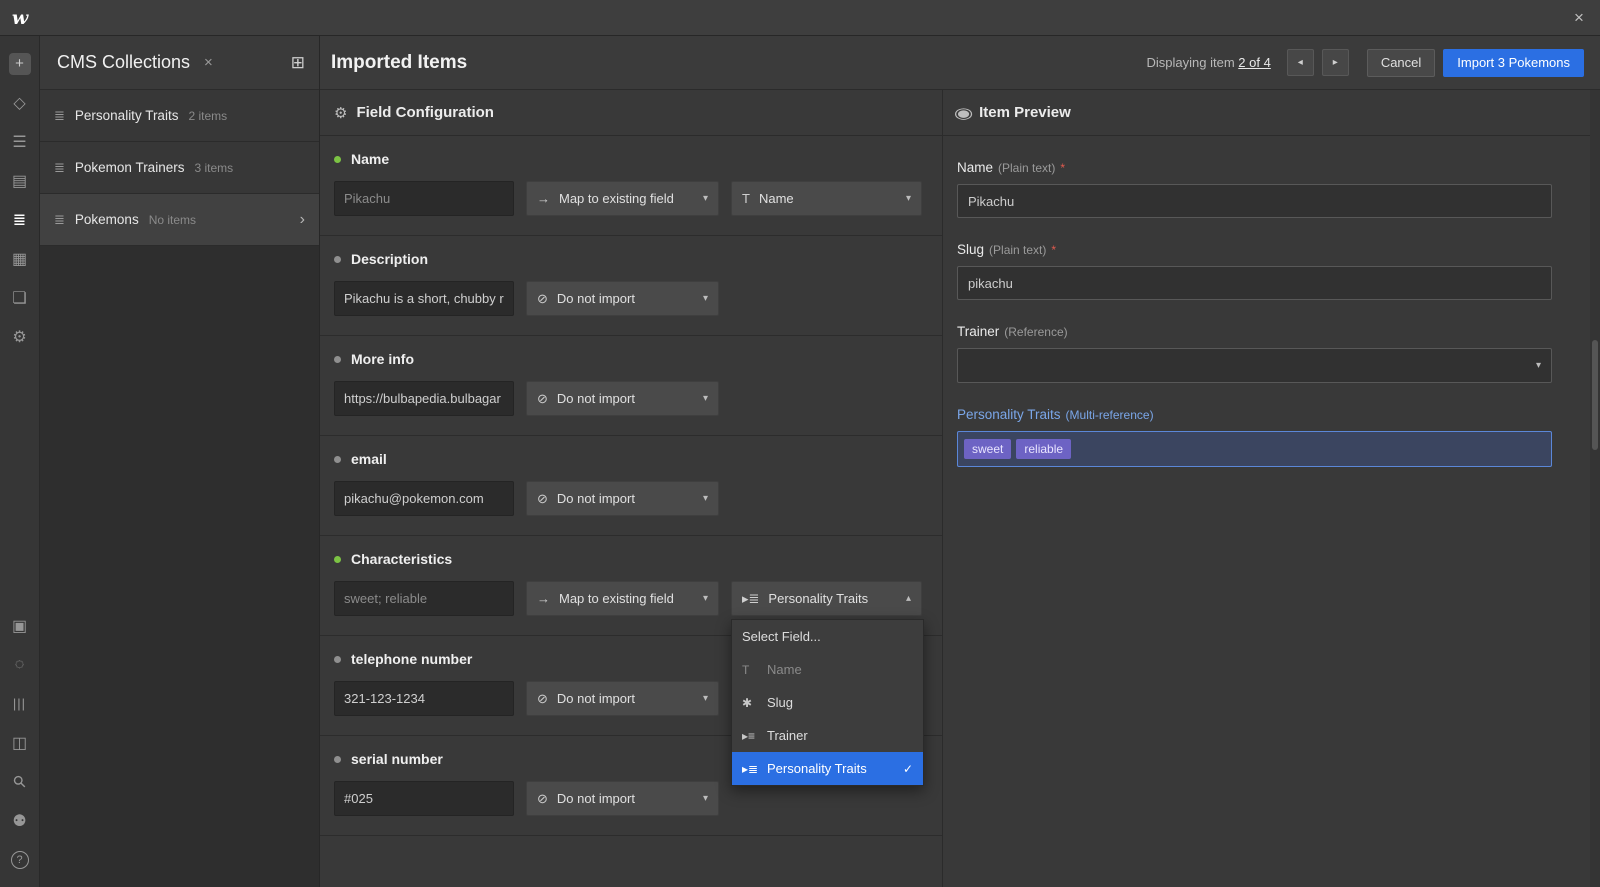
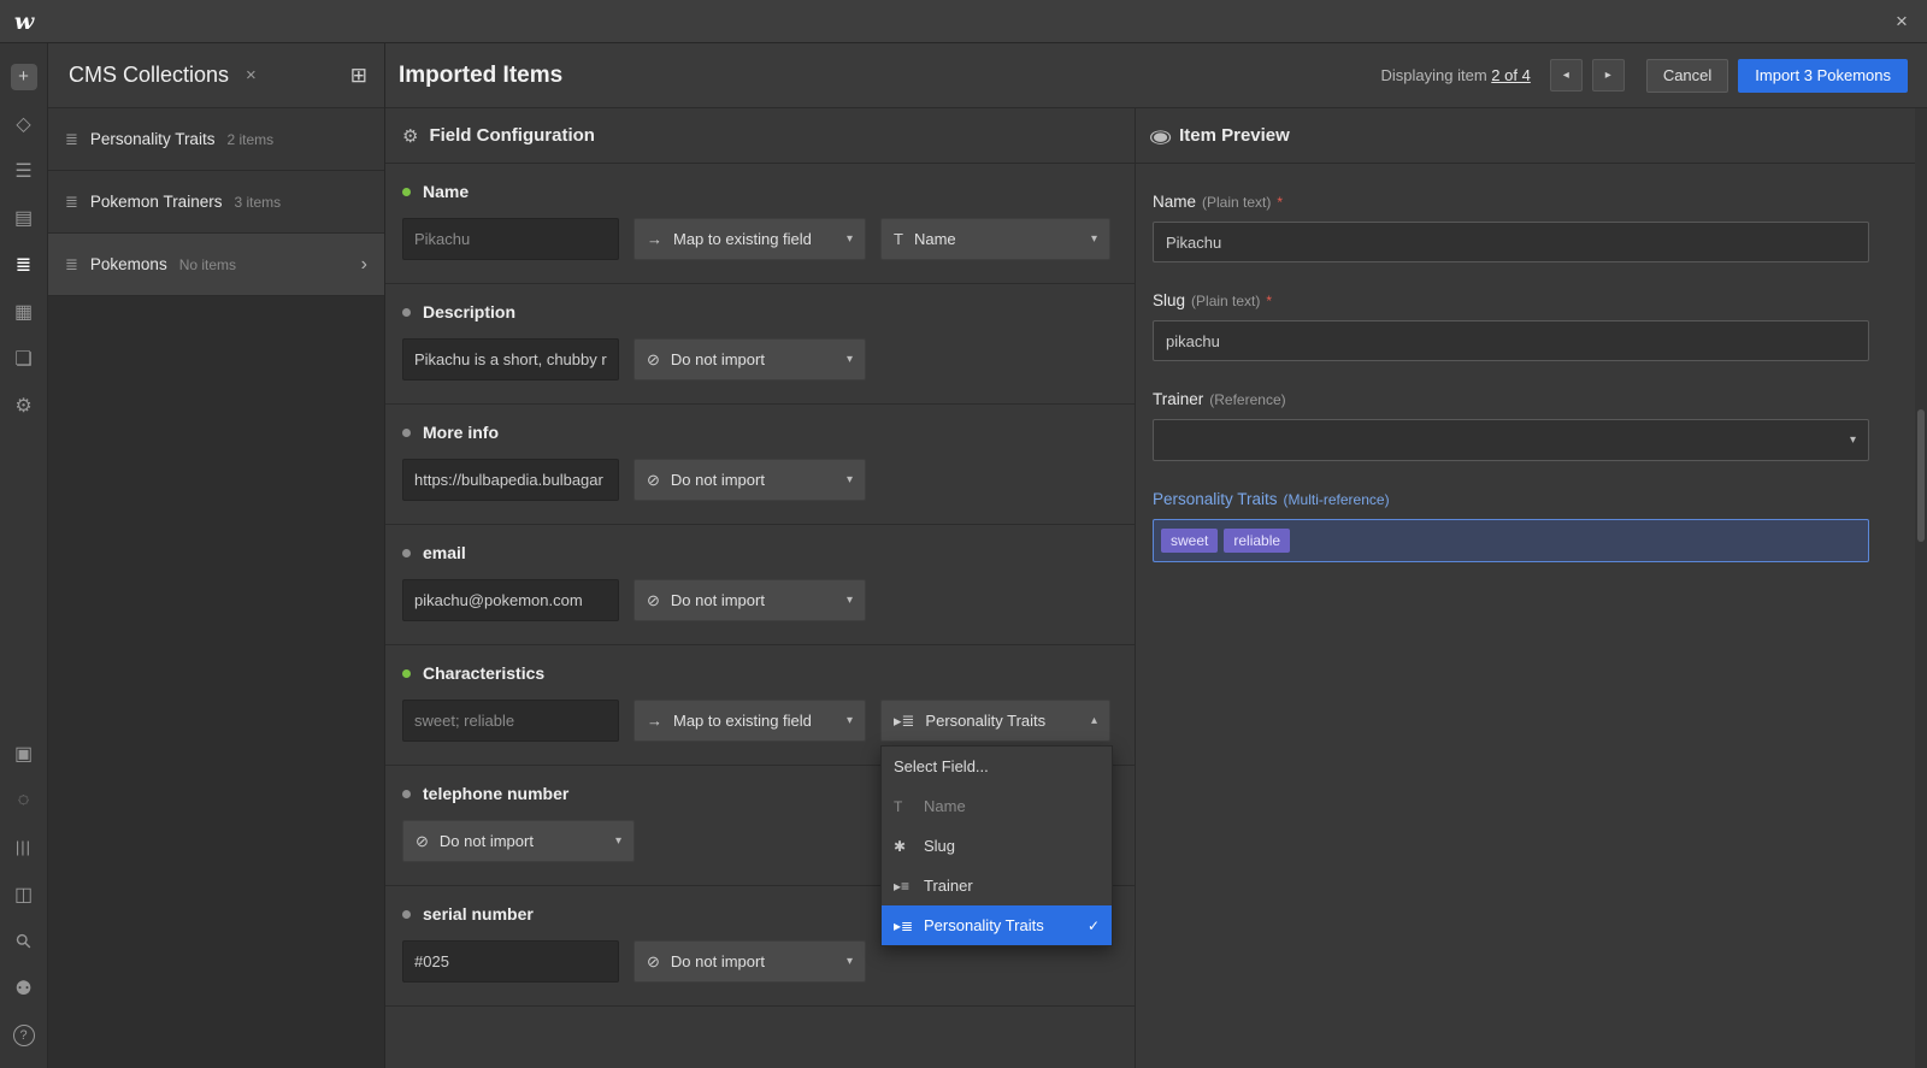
  w
  ×
  +
  ◇
  ☰
  ▤
  ≣
  ▦
  ❏
  ⚙
  ▣
  ◌
  |||
  ◫
  ⚉
  ?
  CMS Collections
  ×
  ⊞
  ≣
  Personality Traits
  2 items
  ≣
  Pokemon Trainers
  3 items
  ≣
  Pokemons
  No items
  ›
  Imported Items
  Displaying item 2 of 4
  ◂
  ▸
  Cancel
  Import 3 Pokemons
  ⚙
  Field Configuration
  Name
  Pikachu
  →
  Map to existing field
  ▾
  T
  Name
  ▾
  Description
  Pikachu is a short, chubby r
  ⊘
  Do not import
  ▾
  More info
  https://bulbapedia.bulbagar
  ⊘
  Do not import
  ▾
  email
  pikachu@pokemon.com
  ⊘
  Do not import
  ▾
  Characteristics
  sweet; reliable
  →
  Map to existing field
  ▾
  ▸≣
  Personality Traits
  ▴
  Select Field...
  T
  Name
  ✱
  Slug
  ▸≡
  Trainer
  ▸≣
  Personality Traits
  ✓
  telephone number
- 321-123-1234
  ⊘
  Do not import
  ▾
  serial number
  #025
  ⊘
  Do not import
  ▾
  ◉
  Item Preview
  Name
  (Plain text)
  *
  Pikachu
  Slug
  (Plain text)
  *
  pikachu
  Trainer
  (Reference)
  ▾
  Personality Traits
  (Multi-reference)
  sweet
  reliable
